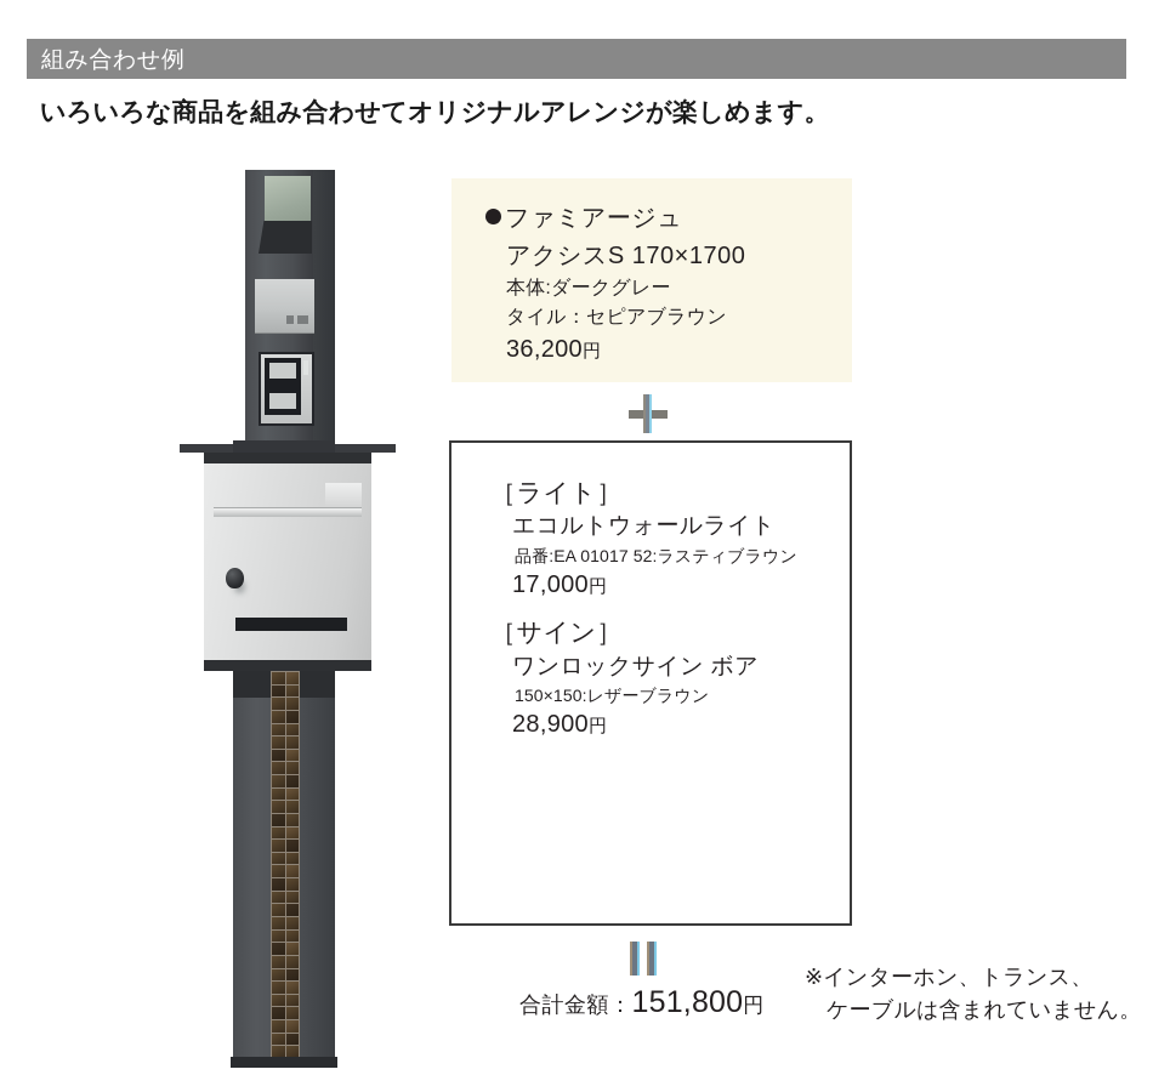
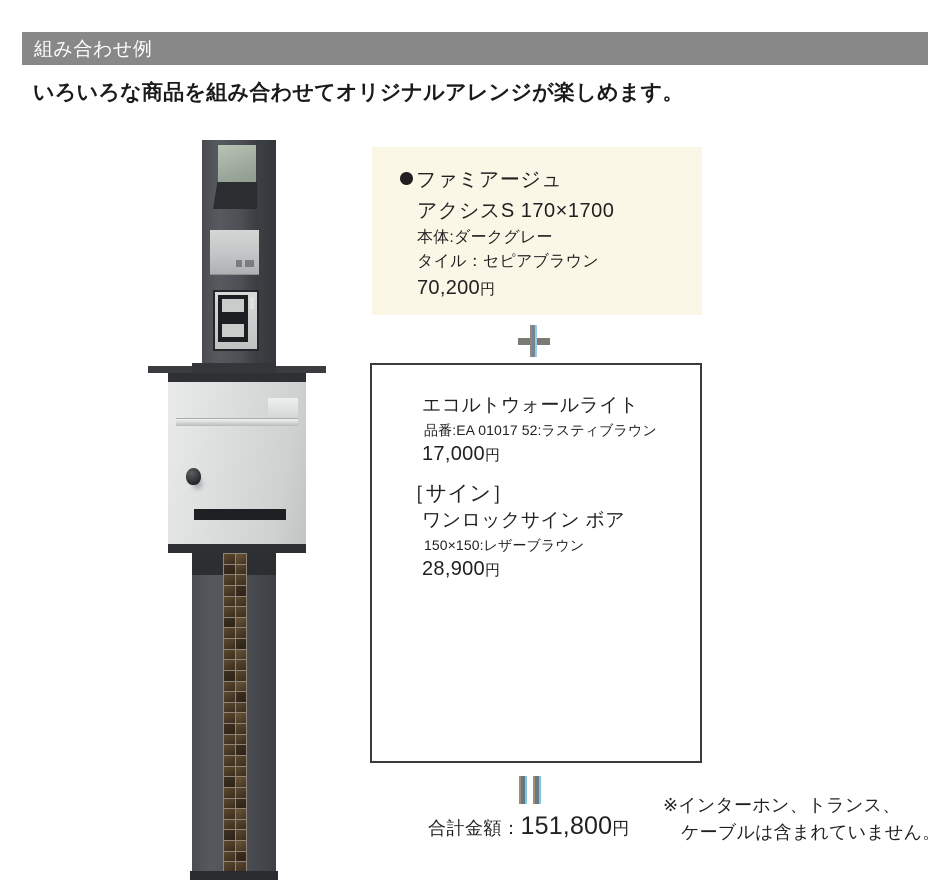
  組み合わせ例
  いろいろな商品を組み合わせてオリジナルアレンジが楽しめます。
  ファミアージュ
  アクシスS 170×1700
  本体:ダークグレー
  タイル：セピアブラウン
- 36,200円
+ 70,200円
- ［ライト］
  エコルトウォールライト
  品番:EA 01017 52:ラスティブラウン
  17,000円
  ［サイン］
  ワンロックサイン ボア
  150×150:レザーブラウン
  28,900円
  合計金額：151,800円
  ※インターホン、トランス、
  ケーブルは含まれていません。
